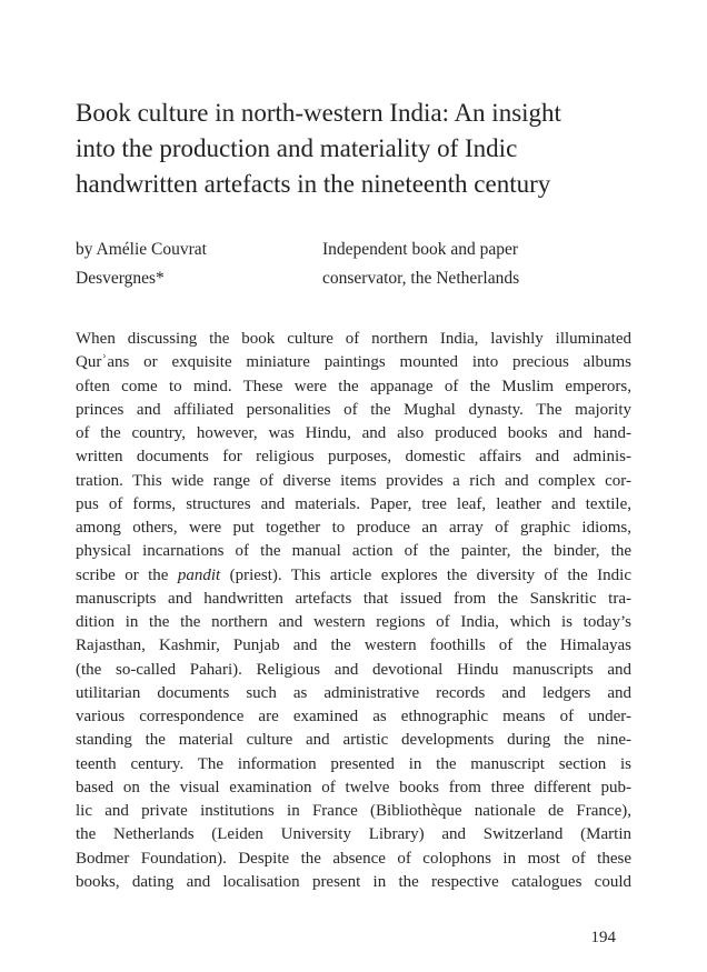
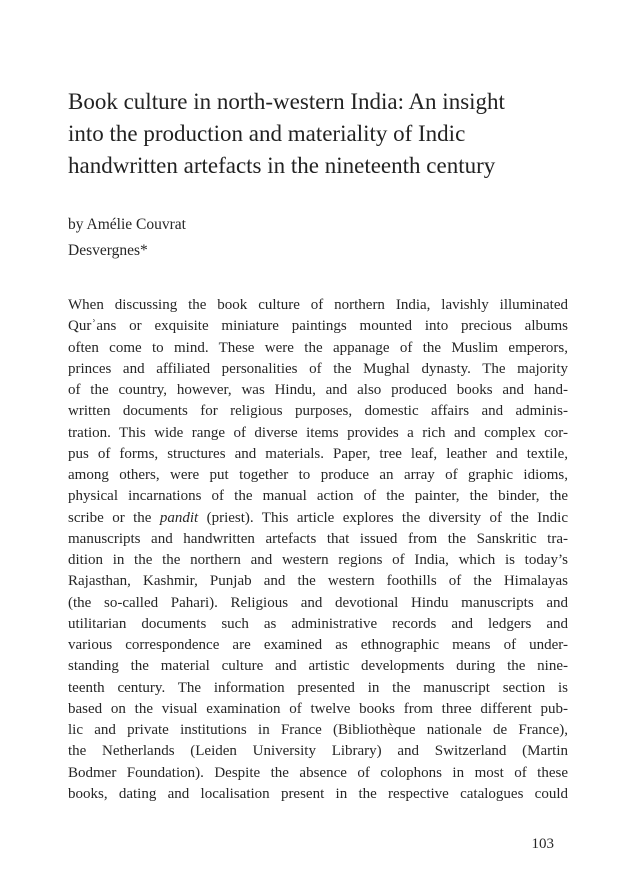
  Book culture in north-western India: An insight
  into the production and materiality of Indic
  handwritten artefacts in the nineteenth century
  by Amélie Couvrat
  Desvergnes*
- Independent book and paper
- conservator, the Netherlands
  When discussing the book culture of northern India, lavishly illuminated
  Qurʾans or exquisite miniature paintings mounted into precious albums
  often come to mind. These were the appanage of the Muslim emperors,
  princes and affiliated personalities of the Mughal dynasty. The majority
  of the country, however, was Hindu, and also produced books and hand-
  written documents for religious purposes, domestic affairs and adminis-
  tration. This wide range of diverse items provides a rich and complex cor-
  pus of forms, structures and materials. Paper, tree leaf, leather and textile,
  among others, were put together to produce an array of graphic idioms,
  physical incarnations of the manual action of the painter, the binder, the
  scribe or the pandit (priest). This article explores the diversity of the Indic
  manuscripts and handwritten artefacts that issued from the Sanskritic tra-
  dition in the the northern and western regions of India, which is today’s
  Rajasthan, Kashmir, Punjab and the western foothills of the Himalayas
  (the so-called Pahari). Religious and devotional Hindu manuscripts and
  utilitarian documents such as administrative records and ledgers and
  various correspondence are examined as ethnographic means of under-
  standing the material culture and artistic developments during the nine-
  teenth century. The information presented in the manuscript section is
  based on the visual examination of twelve books from three different pub-
  lic and private institutions in France (Bibliothèque nationale de France),
  the Netherlands (Leiden University Library) and Switzerland (Martin
  Bodmer Foundation). Despite the absence of colophons in most of these
  books, dating and localisation present in the respective catalogues could
- 194
+ 103
